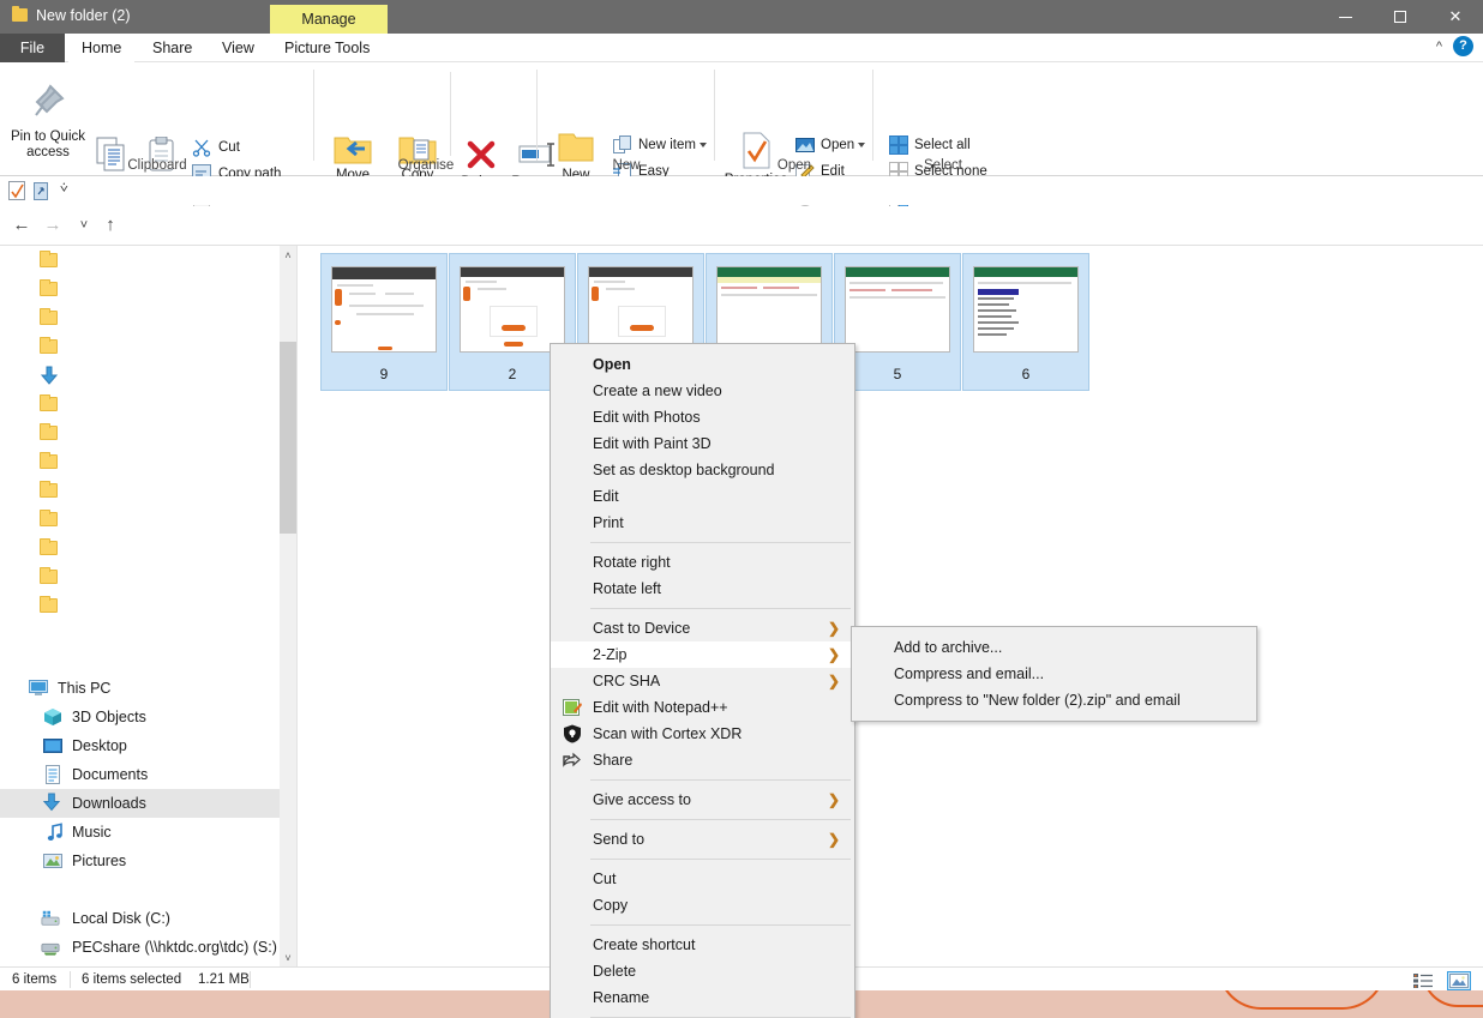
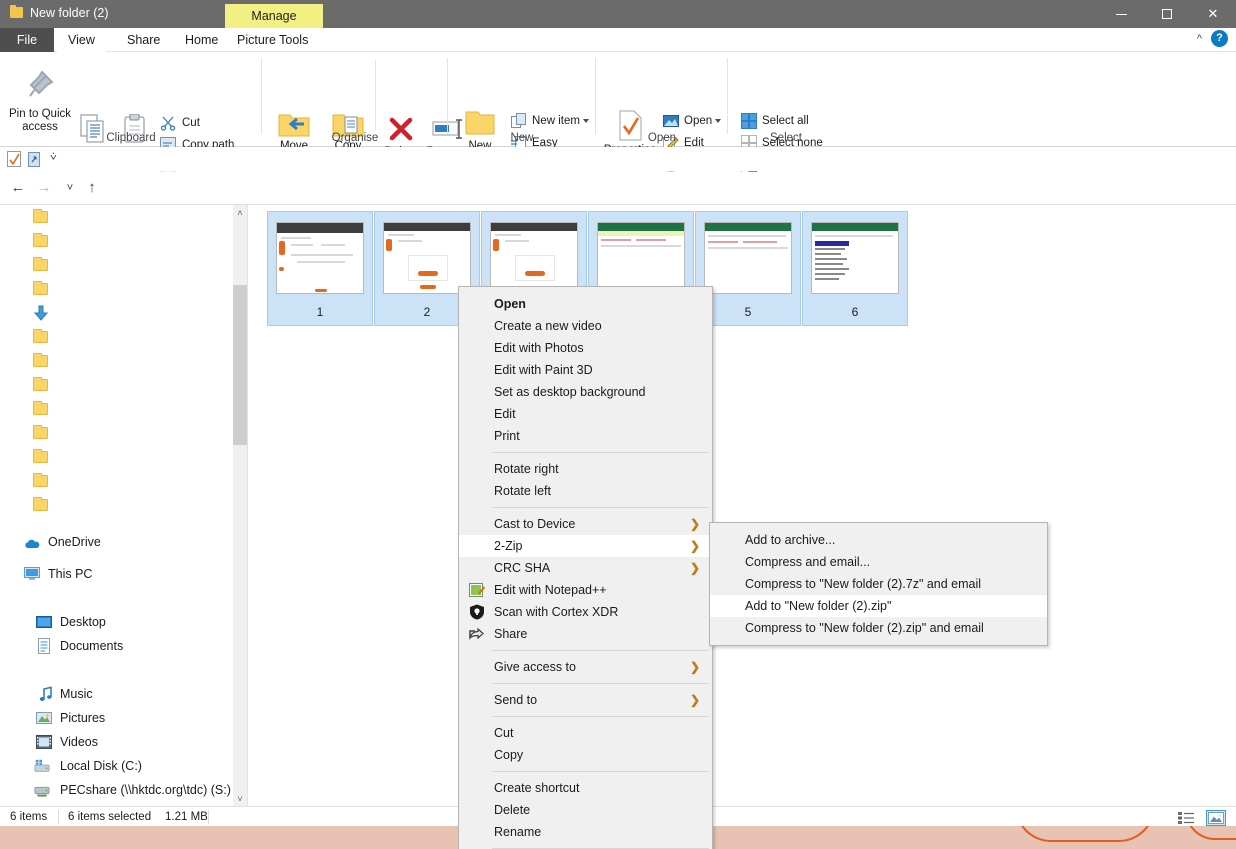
  New folder (2)
  Manage
  ✕
  File
- Home
+ View
  Share
- View
+ Home
  Picture Tools
  ^
  ?
  Pin to Quick
  access
  Cut
  Copy path
  Clipboard
  Move
  Copy
  Organise
  New
  New item
  New
  Open
  Edit
  Open
  Select all
  Select none
  Select
  ⩒
  ←
  →
  ˅
  ↑
+ OneDrive
  This PC
- 3D Objects
  Desktop
  Documents
- Downloads
  Music
  Pictures
+ Videos
  Local Disk (C:)
  PECshare (\\hktdc.org\tdc) (S:)
  ˄
  ˅
- 9
+ 1
  2
  5
  6
  6 items
  6 items selected
  1.21 MB
  Open
  Create a new video
  Edit with Photos
  Edit with Paint 3D
  Set as desktop background
  Edit
  Print
  Rotate right
  Rotate left
  Cast to Device
  ❯
  2-Zip
  ❯
  CRC SHA
  ❯
  Edit with Notepad++
  Scan with Cortex XDR
  Share
  Give access to
  ❯
  Send to
  ❯
  Cut
  Copy
  Create shortcut
  Delete
  Rename
  Add to archive...
  Compress and email...
+ Compress to "New folder (2).7z" and email
+ Add to "New folder (2).zip"
  Compress to "New folder (2).zip" and email
